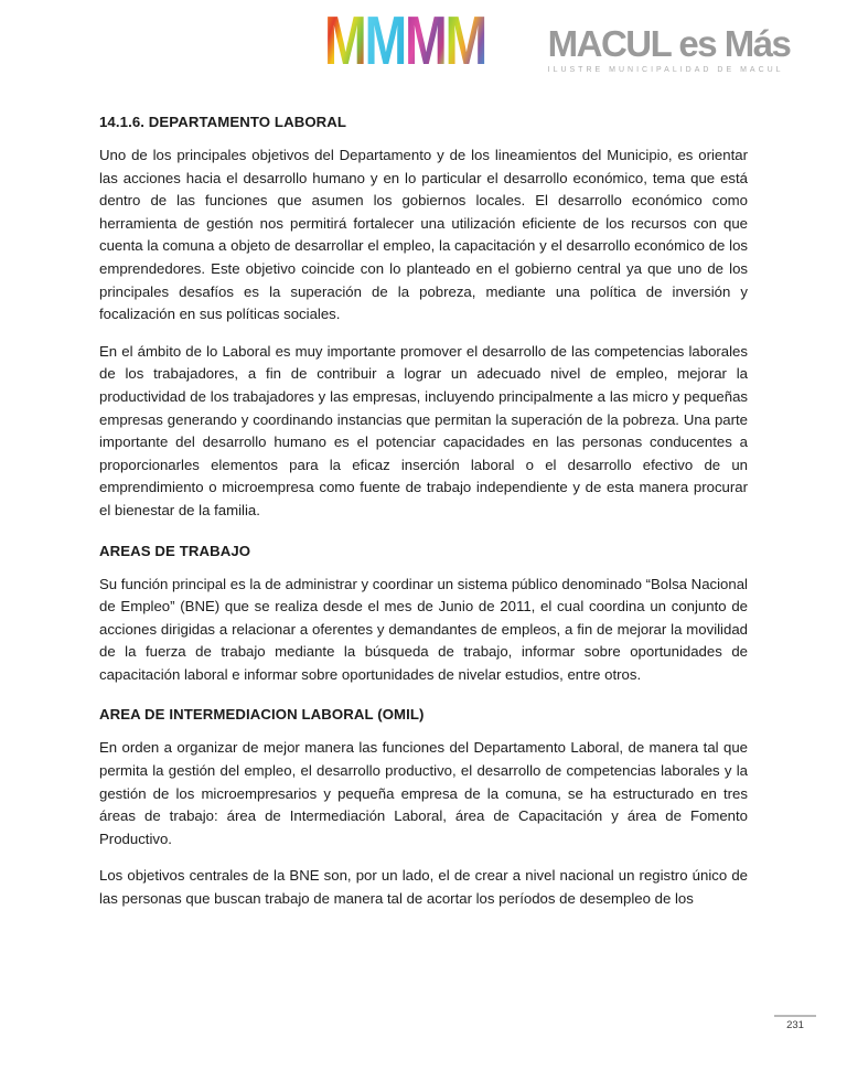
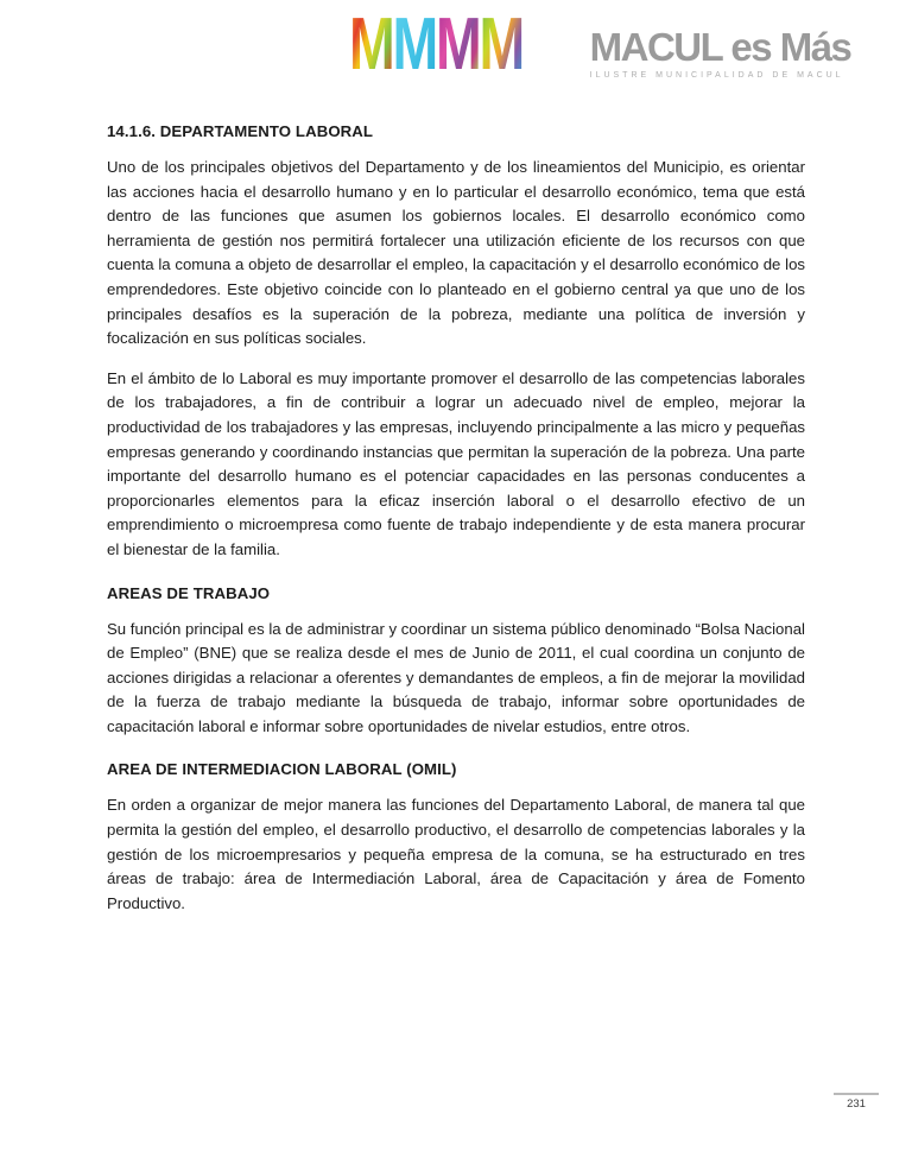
  M
  M
  M
  M
  MACUL es Más
  14.1.6. DEPARTAMENTO LABORAL
  Uno de los principales objetivos del Departamento y de los lineamientos del Municipio, es orientar las acciones hacia el desarrollo humano y en lo particular el desarrollo económico, tema que está dentro de las funciones que asumen los gobiernos locales. El desarrollo económico como herramienta de gestión nos permitirá fortalecer una utilización eficiente de los recursos con que cuenta la comuna a objeto de desarrollar el empleo, la capacitación y el desarrollo económico de los emprendedores. Este objetivo coincide con lo planteado en el gobierno central ya que uno de los principales desafíos es la superación de la pobreza, mediante una política de inversión y focalización en sus políticas sociales.
  En el ámbito de lo Laboral es muy importante promover el desarrollo de las competencias laborales de los trabajadores, a fin de contribuir a lograr un adecuado nivel de empleo, mejorar la productividad de los trabajadores y las empresas, incluyendo principalmente a las micro y pequeñas empresas generando y coordinando instancias que permitan la superación de la pobreza. Una parte importante del desarrollo humano es el potenciar capacidades en las personas conducentes a proporcionarles elementos para la eficaz inserción laboral o el desarrollo efectivo de un emprendimiento o microempresa como fuente de trabajo independiente y de esta manera procurar el bienestar de la familia.
  AREAS DE TRABAJO
  Su función principal es la de administrar y coordinar un sistema público denominado “Bolsa Nacional de Empleo” (BNE) que se realiza desde el mes de Junio de 2011, el cual coordina un conjunto de acciones dirigidas a relacionar a oferentes y demandantes de empleos, a fin de mejorar la movilidad de la fuerza de trabajo mediante la búsqueda de trabajo, informar sobre oportunidades de capacitación laboral e informar sobre oportunidades de nivelar estudios, entre otros.
  AREA DE INTERMEDIACION LABORAL (OMIL)
  En orden a organizar de mejor manera las funciones del Departamento Laboral, de manera tal que permita la gestión del empleo, el desarrollo productivo, el desarrollo de competencias laborales y la gestión de los microempresarios y pequeña empresa de la comuna, se ha estructurado en tres áreas de trabajo: área de Intermediación Laboral, área de Capacitación y área de Fomento Productivo.
- Los objetivos centrales de la BNE son, por un lado, el de crear a nivel nacional un registro único de las personas que buscan trabajo de manera tal de acortar los períodos de desempleo de los
  231
